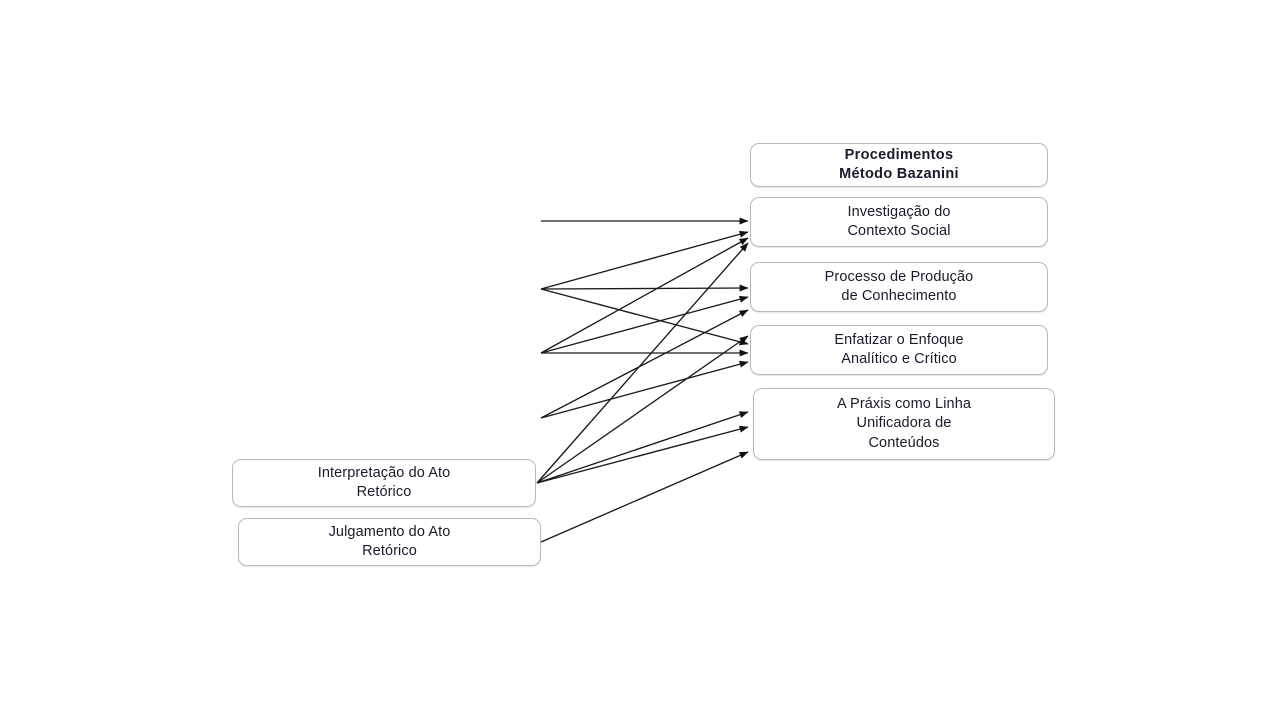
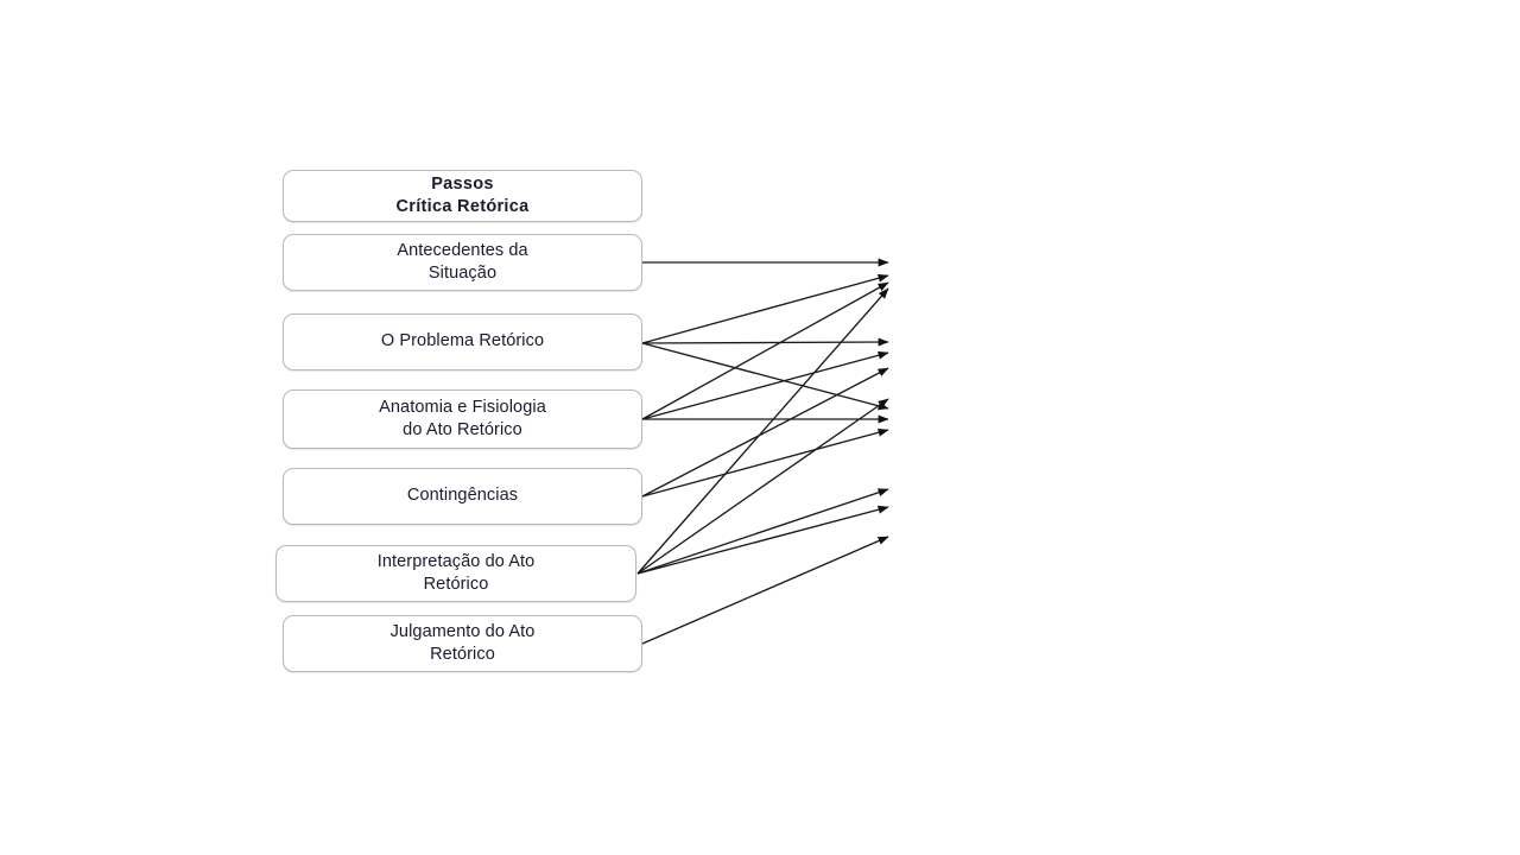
+ Passos
+ Crítica Retórica
+ Antecedentes da
+ Situação
+ O Problema Retórico
+ Anatomia e Fisiologia
+ do Ato Retórico
+ Contingências
  Interpretação do Ato
  Retórico
  Julgamento do Ato
  Retórico
- Procedimentos
- Método Bazanini
- Investigação do
- Contexto Social
- Processo de Produção
- de Conhecimento
- Enfatizar o Enfoque
- Analítico e Crítico
- A Práxis como Linha
- Unificadora de
- Conteúdos
